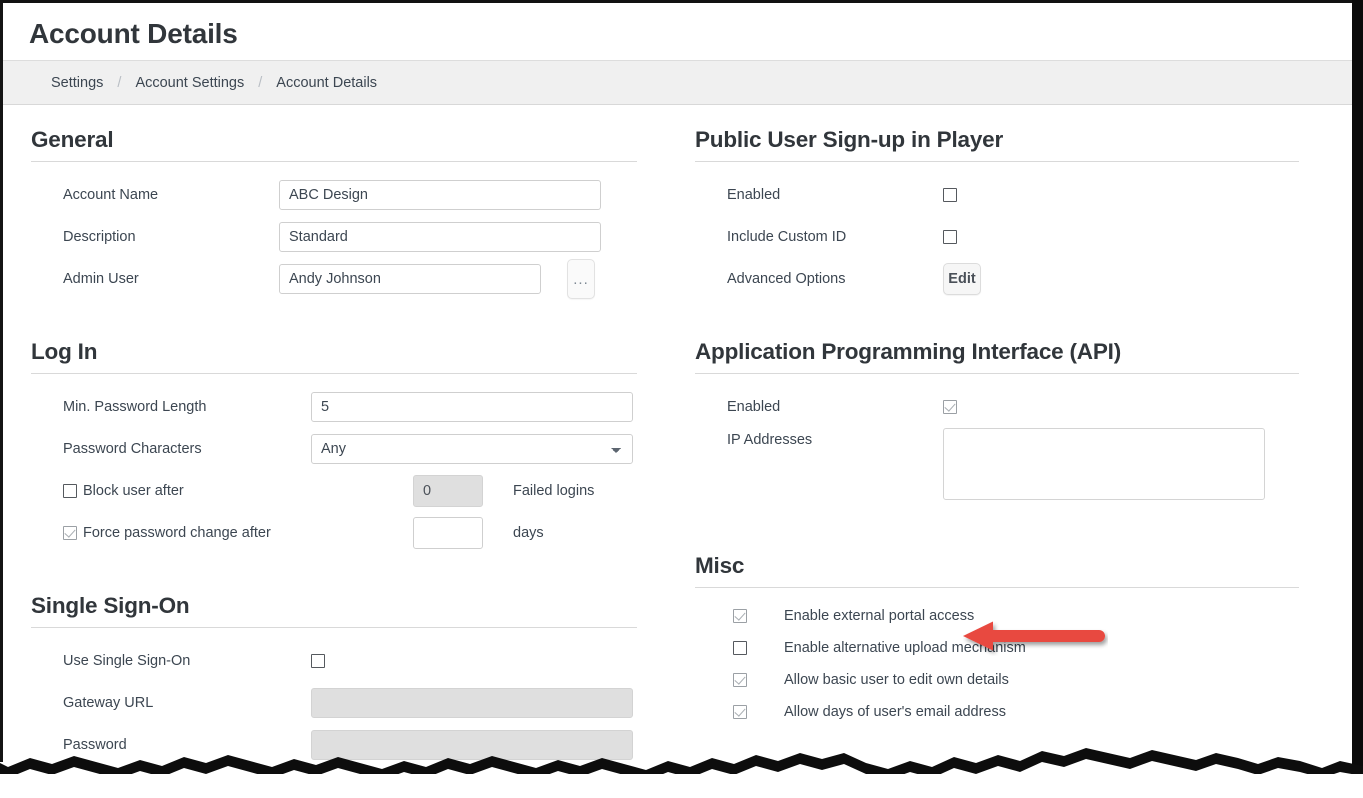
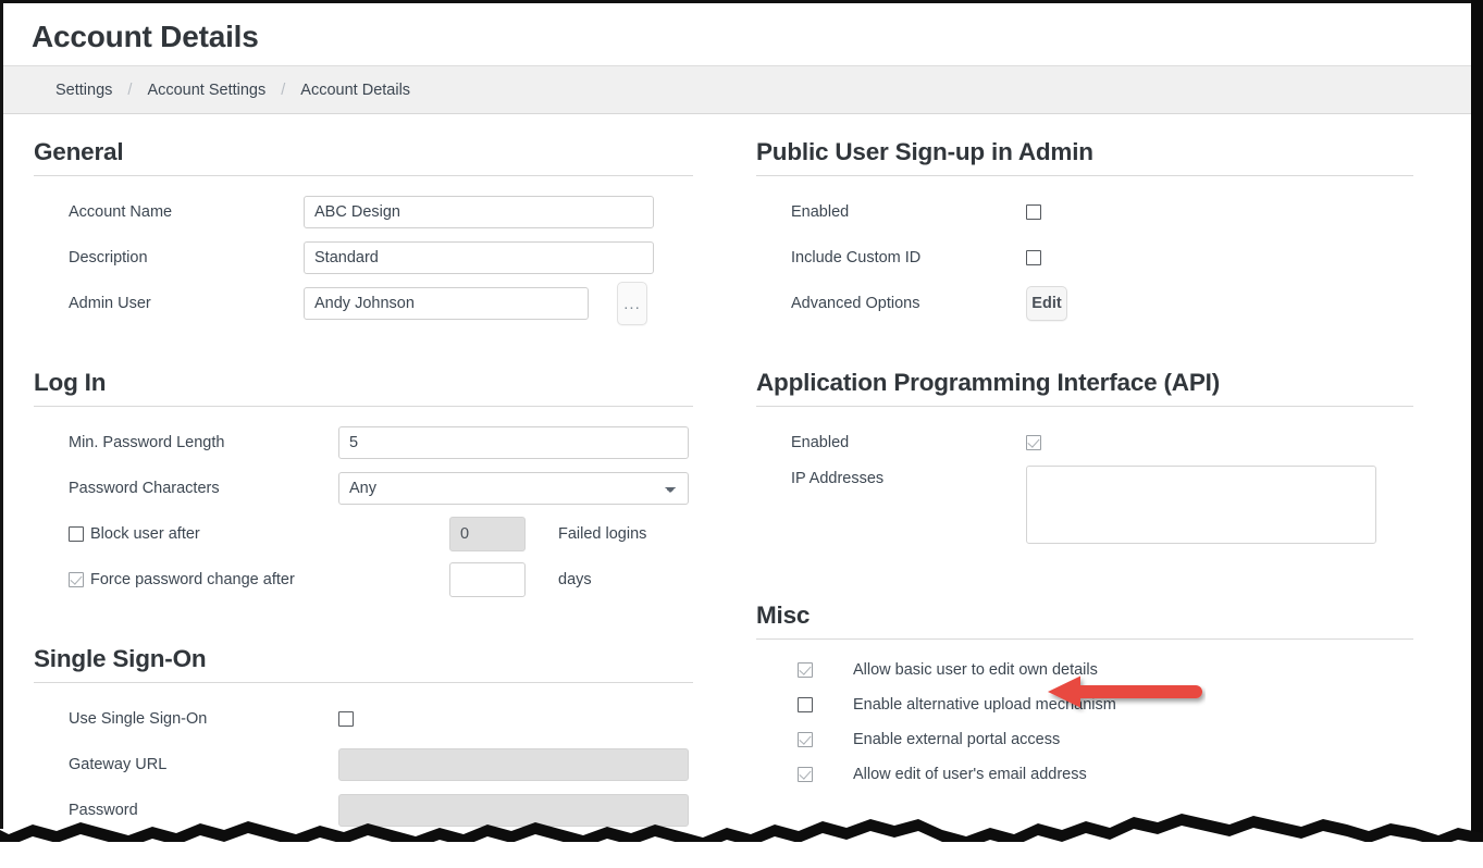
  Account Details
  Settings
  /
  Account Settings
  /
  Account Details
  General
  Account Name
  ABC Design
  Description
  Standard
  Admin User
  Andy Johnson
  ...
  Log In
  Min. Password Length
  5
  Password Characters
  Any
  Block user after
  0
  Failed logins
  Force password change after
  days
  Single Sign-On
  Use Single Sign-On
  Gateway URL
  Password
- Public User Sign-up in Player
+ Public User Sign-up in Admin
  Enabled
  Include Custom ID
  Advanced Options
  Edit
  Application Programming Interface (API)
  Enabled
  IP Addresses
  Misc
- Enable external portal access
+ Allow basic user to edit own details
  Enable alternative upload mechnism
- Allow basic user to edit own details
+ Enable external portal access
- Allow days of user's email address
+ Allow edit of user's email address
